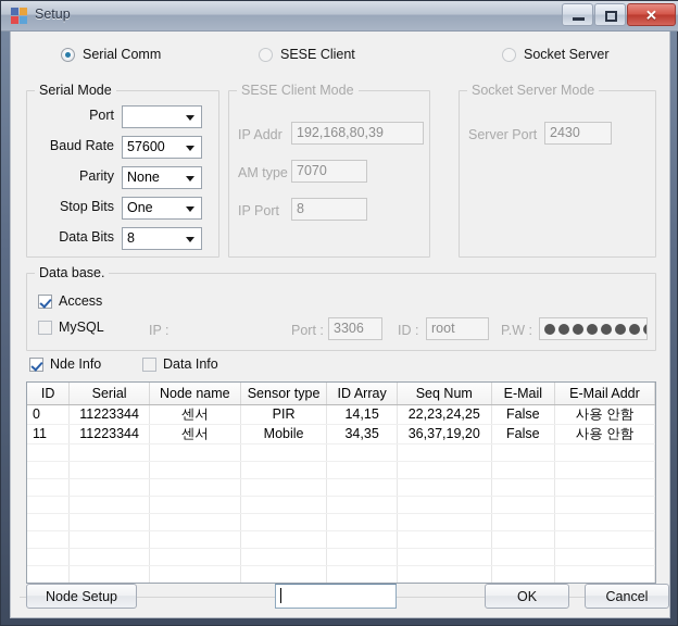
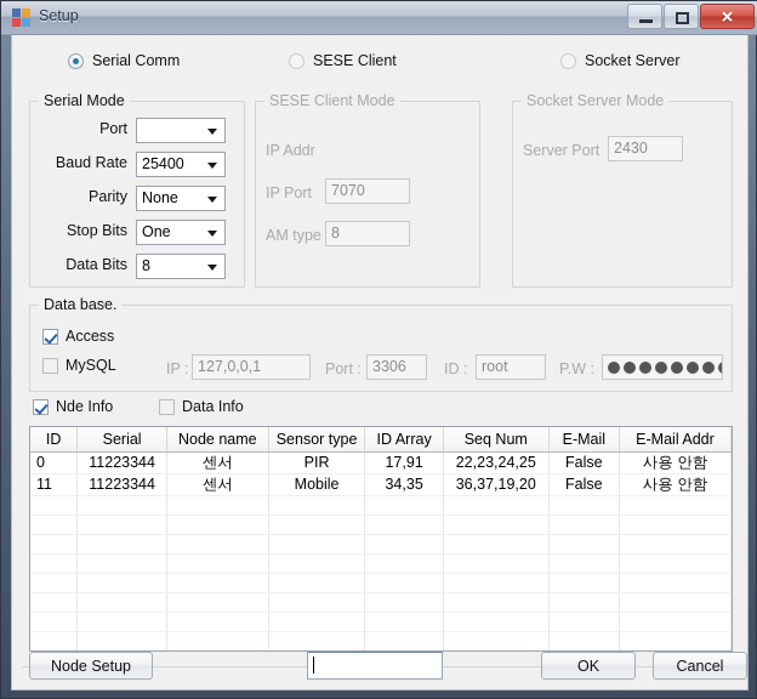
  Setup
  ✕
  Serial Comm
  SESE Client
  Socket Server
  Serial Mode
  Port
  Baud Rate
- 57600
+ 25400
  Parity
  None
  Stop Bits
  One
  Data Bits
  8
  SESE Client Mode
  IP Addr
- 192,168,80,39
- AM type
+ IP Port
  7070
- IP Port
+ AM type
  8
  Socket Server Mode
  Server Port
  2430
  Data base.
  Access
  MySQL
  IP :
+ 127,0,0,1
  Port :
  3306
  ID :
  root
  P.W :
  Nde Info
  Data Info
  ID	Serial	Node name	Sensor type	ID Array	Seq Num	E-Mail	E-Mail Addr
- 0	11223344	센서	PIR	14,15	22,23,24,25	False	사용 안함
+ 0	11223344	센서	PIR	17,91	22,23,24,25	False	사용 안함
  11	11223344	센서	Mobile	34,35	36,37,19,20	False	사용 안함
  Node Setup
  OK
  Cancel
